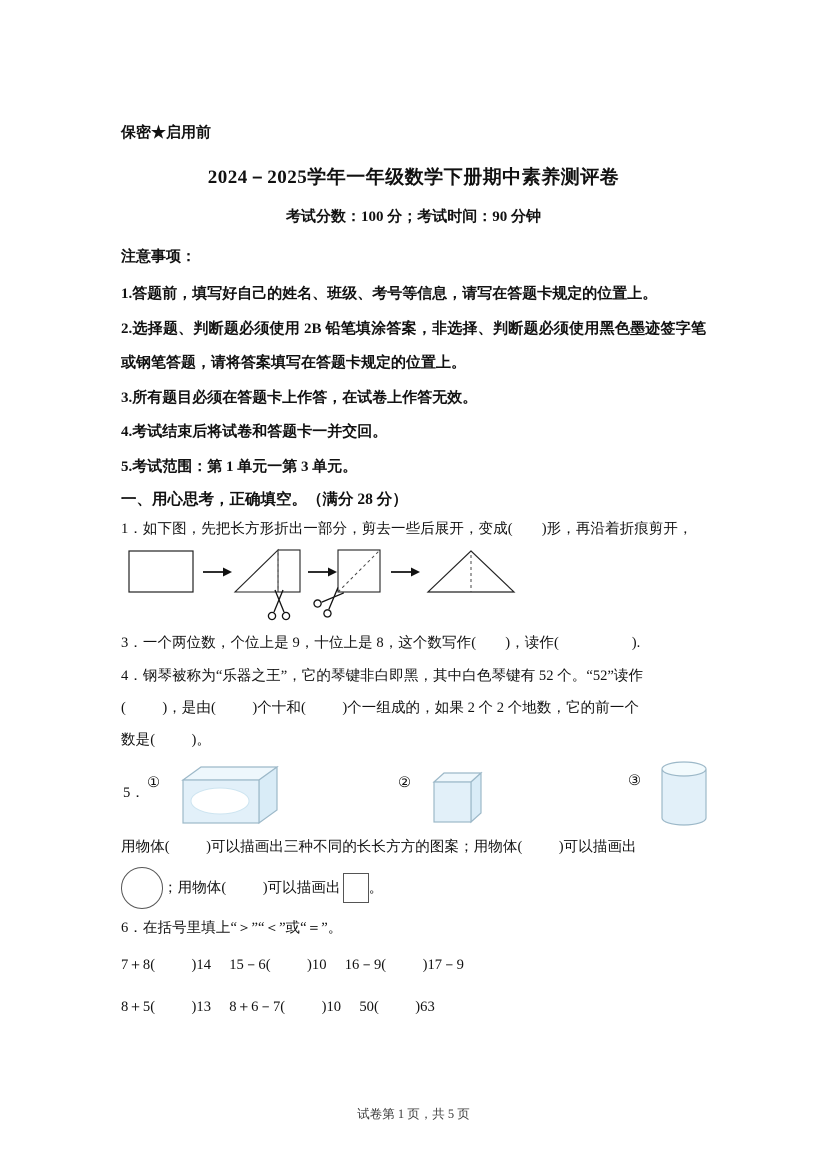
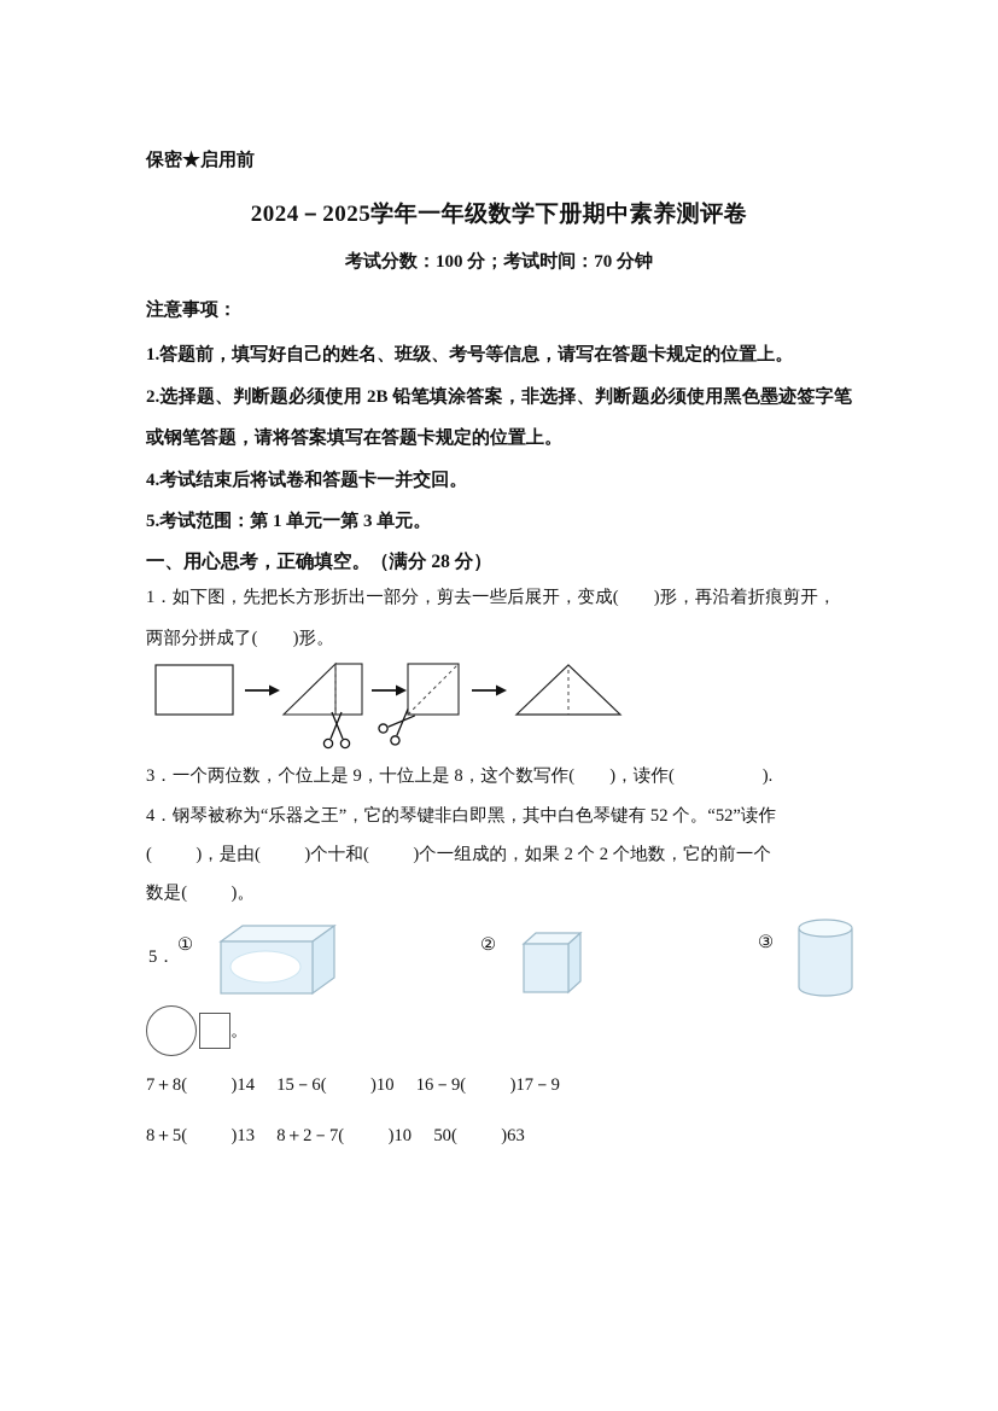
  保密★启用前
  2024－2025学年一年级数学下册期中素养测评卷
- 考试分数：100 分；考试时间：90 分钟
+ 考试分数：100 分；考试时间：70 分钟
  注意事项：
  1.答题前，填写好自己的姓名、班级、考号等信息，请写在答题卡规定的位置上。
  2.选择题、判断题必须使用 2B 铅笔填涂答案，非选择、判断题必须使用黑色墨迹签字笔或钢笔答题，请将答案填写在答题卡规定的位置上。
- 3.所有题目必须在答题卡上作答，在试卷上作答无效。
  4.考试结束后将试卷和答题卡一并交回。
  5.考试范围：第 1 单元一第 3 单元。
  一、用心思考，正确填空。（满分 28 分）
  1．如下图，先把长方形折出一部分，剪去一些后展开，变成( )形，再沿着折痕剪开，
+ 两部分拼成了( )形。
  3．一个两位数，个位上是 9，十位上是 8，这个数写作( )，读作( ).
  4．钢琴被称为“乐器之王”，它的琴键非白即黑，其中白色琴键有 52 个。“52”读作
  ( )，是由( )个十和( )个一组成的，如果 2 个 2 个地数，它的前一个
  数是( )。
  5．
  ①
  ②
  ③
- 用物体( )可以描画出三种不同的长长方方的图案；用物体( )可以描画出
- ；用物体( )可以描画出
  。
- 6．在括号里填上“＞”“＜”或“＝”。
  7＋8( )14 15－6( )10 16－9( )17－9
- 8＋5( )13 8＋6－7( )10 50( )63
+ 8＋5( )13 8＋2－7( )10 50( )63
- 试卷第 1 页，共 5 页
